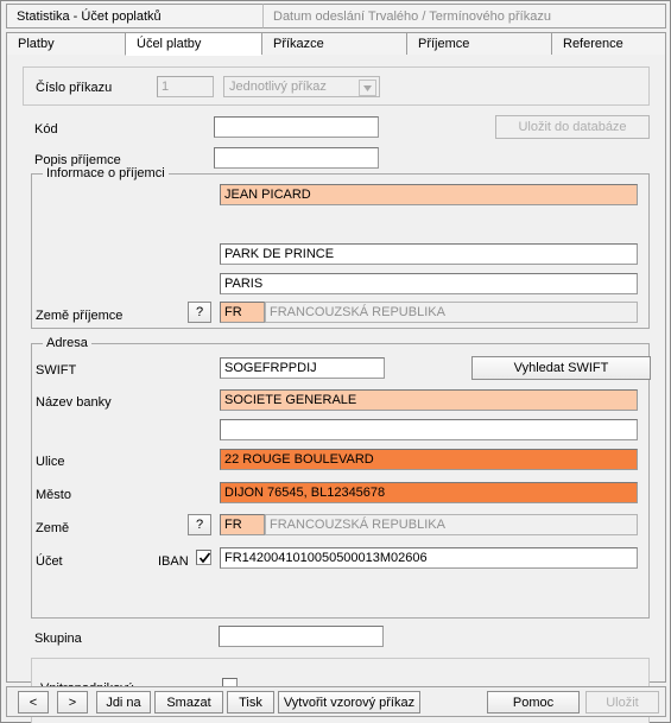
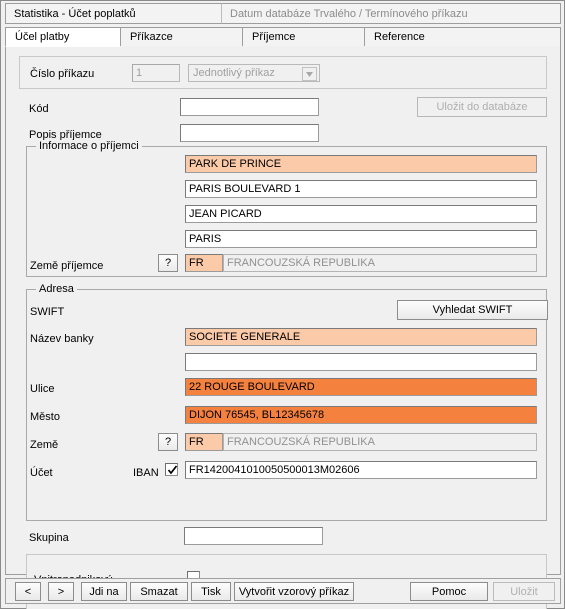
  Statistika - Účet poplatků
- Datum odeslání Trvalého / Termínového příkazu
+ Datum databáze Trvalého / Termínového příkazu
- Platby
  Účel platby
  Příkazce
  Příjemce
  Reference
  Číslo příkazu
  1
  Jednotlivý příkaz
  Kód
  Popis příjemce
  Uložit do databáze
  Informace o příjemci
- JEAN PICARD
+ PARK DE PRINCE
+ PARIS BOULEVARD 1
- PARK DE PRINCE
+ JEAN PICARD
  PARIS
  Země příjemce
  ?
  FR
  FRANCOUZSKÁ REPUBLIKA
  Adresa
  SWIFT
- SOGEFRPPDIJ
  Vyhledat SWIFT
  Název banky
  SOCIETE GENERALE
  Ulice
  22 ROUGE BOULEVARD
  Město
  DIJON 76545, BL12345678
  Země
  ?
  FR
  FRANCOUZSKÁ REPUBLIKA
  Účet
  IBAN
  FR1420041010050500013M02606
  Skupina
  <
  >
  Jdi na
  Smazat
  Tisk
  Vytvořit vzorový příkaz
  Pomoc
  Uložit
